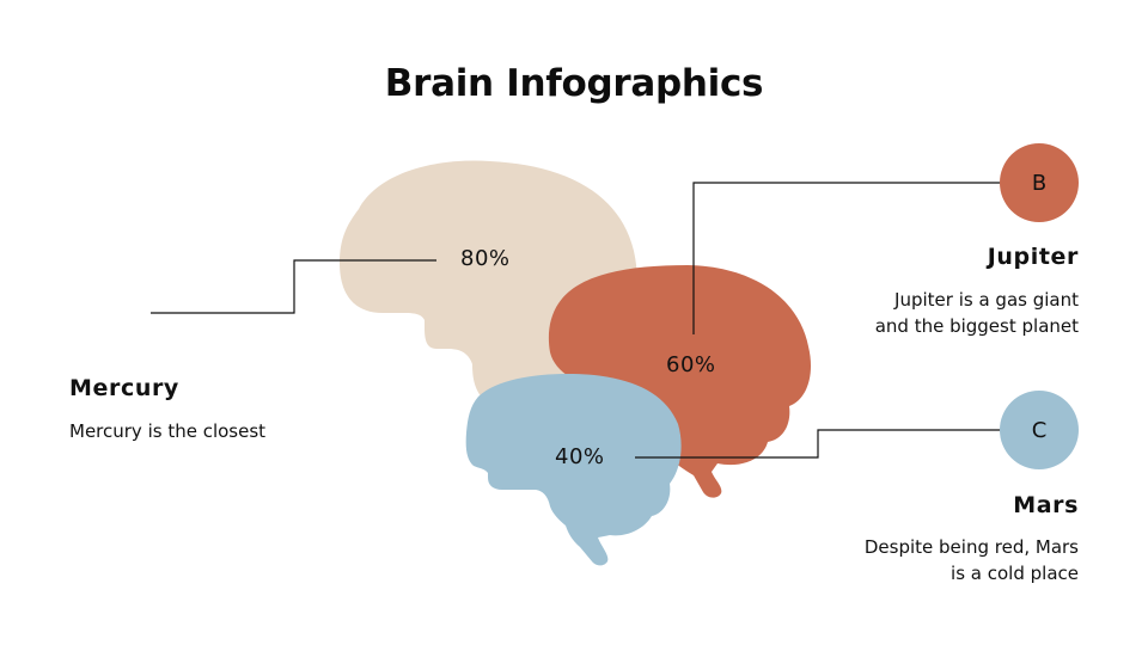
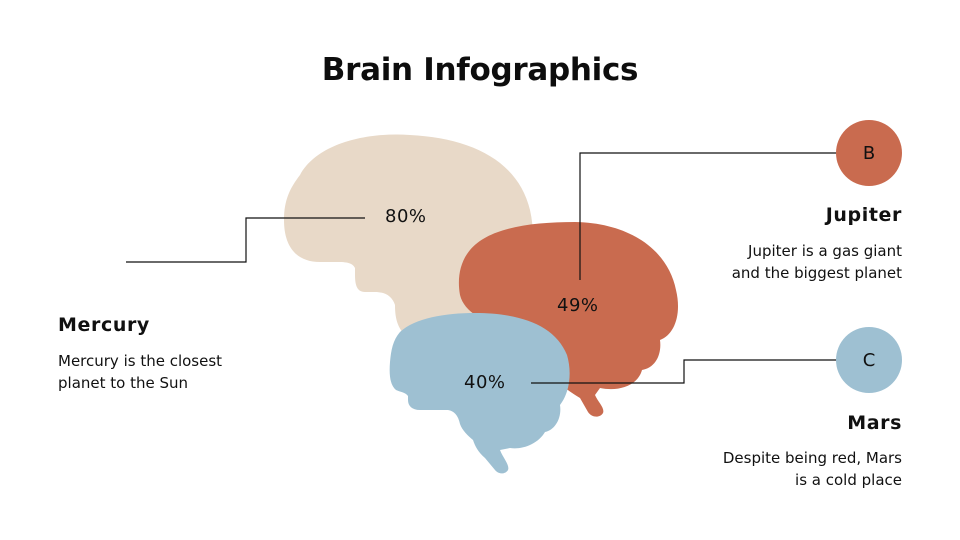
  Brain Infographics
  80%
- 60%
+ 49%
  40%
  Mercury
  Mercury is the closest
+ planet to the Sun
  B
  Jupiter
  Jupiter is a gas giant
  and the biggest planet
  C
  Mars
  Despite being red, Mars
  is a cold place
